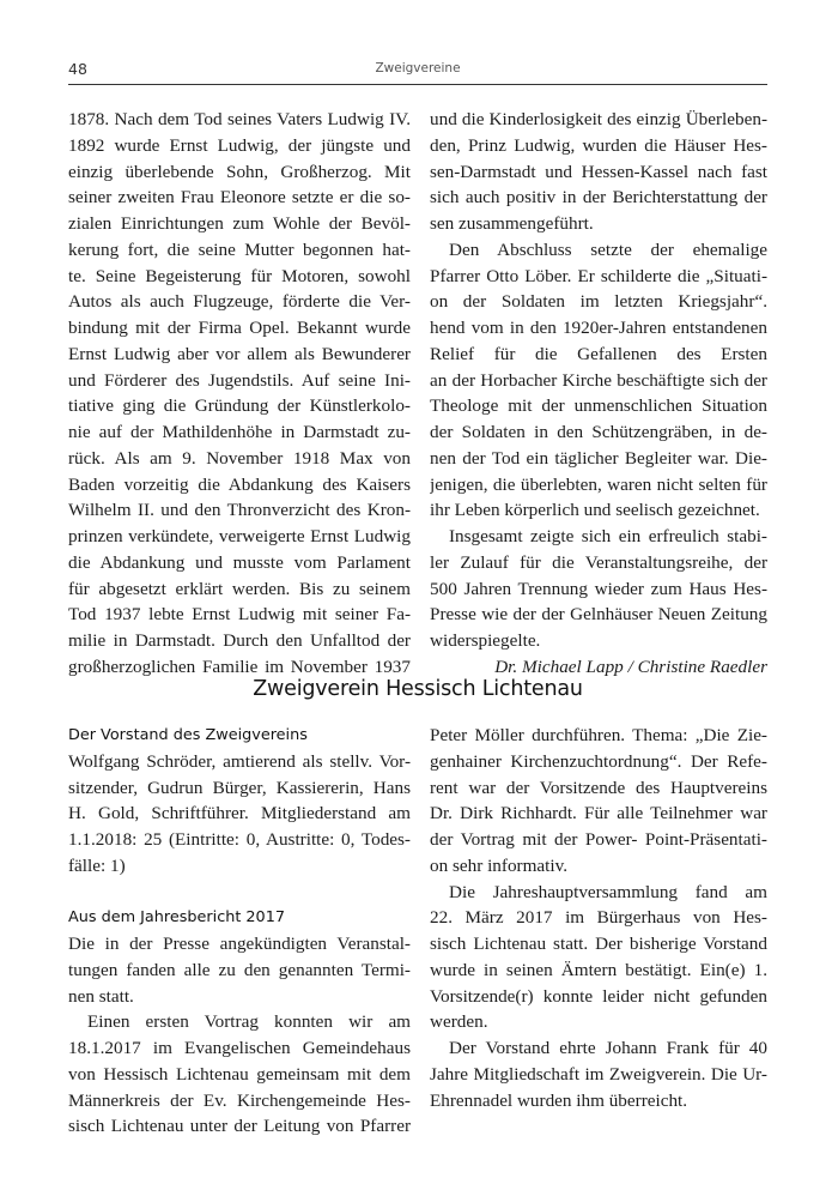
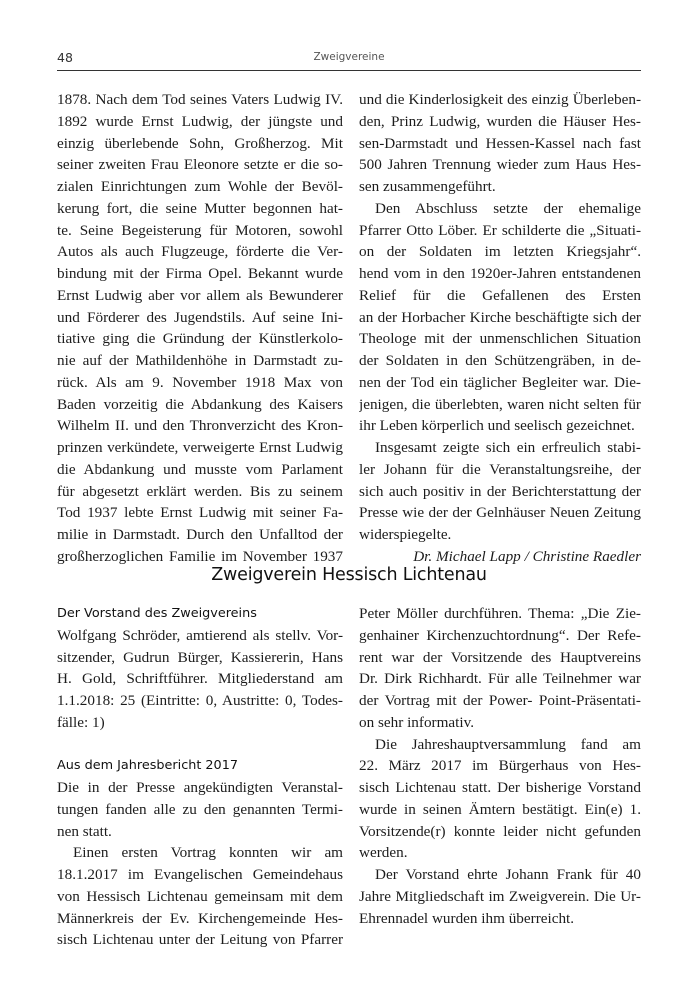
  48
  Zweigvereine
  1878. Nach dem Tod seines Vaters Ludwig IV.
  1892 wurde Ernst Ludwig, der jüngste und
  einzig überlebende Sohn, Großherzog. Mit
  seiner zweiten Frau Eleonore setzte er die so-
  zialen Einrichtungen zum Wohle der Bevöl-
  kerung fort, die seine Mutter begonnen hat-
  te. Seine Begeisterung für Motoren, sowohl
  Autos als auch Flugzeuge, förderte die Ver-
  bindung mit der Firma Opel. Bekannt wurde
  Ernst Ludwig aber vor allem als Bewunderer
  und Förderer des Jugendstils. Auf seine Ini-
  tiative ging die Gründung der Künstlerkolo-
  nie auf der Mathildenhöhe in Darmstadt zu-
  rück. Als am 9. November 1918 Max von
  Baden vorzeitig die Abdankung des Kaisers
  Wilhelm II. und den Thronverzicht des Kron-
  prinzen verkündete, verweigerte Ernst Ludwig
  die Abdankung und musste vom Parlament
  für abgesetzt erklärt werden. Bis zu seinem
  Tod 1937 lebte Ernst Ludwig mit seiner Fa-
  milie in Darmstadt. Durch den Unfalltod der
  großherzoglichen Familie im November 1937
  und die Kinderlosigkeit des einzig Überleben-
  den, Prinz Ludwig, wurden die Häuser Hes-
  sen-Darmstadt und Hessen-Kassel nach fast
- sich auch positiv in der Berichterstattung der
+ 500 Jahren Trennung wieder zum Haus Hes-
  sen zusammengeführt.
  Den Abschluss setzte der ehemalige
  Pfarrer Otto Löber. Er schilderte die „Situati-
  on der Soldaten im letzten Kriegsjahr“.
  hend vom in den 1920er-Jahren entstandenen
  Relief für die Gefallenen des Ersten
  an der Horbacher Kirche beschäftigte sich der
  Theologe mit der unmenschlichen Situation
  der Soldaten in den Schützengräben, in de-
  nen der Tod ein täglicher Begleiter war. Die-
  jenigen, die überlebten, waren nicht selten für
  ihr Leben körperlich und seelisch gezeichnet.
  Insgesamt zeigte sich ein erfreulich stabi-
- ler Zulauf für die Veranstaltungsreihe, der
+ ler Johann für die Veranstaltungsreihe, der
- 500 Jahren Trennung wieder zum Haus Hes-
+ sich auch positiv in der Berichterstattung der
  Presse wie der der Gelnhäuser Neuen Zeitung
  widerspiegelte.
  Dr. Michael Lapp / Christine Raedler
  Zweigverein Hessisch Lichtenau
  Der Vorstand des Zweigvereins
  Wolfgang Schröder, amtierend als stellv. Vor-
  sitzender, Gudrun Bürger, Kassiererin, Hans
  H. Gold, Schriftführer. Mitgliederstand am
  1.1.2018: 25 (Eintritte: 0, Austritte: 0, Todes-
  fälle: 1)
  Aus dem Jahresbericht 2017
  Die in der Presse angekündigten Veranstal-
  tungen fanden alle zu den genannten Termi-
  nen statt.
  Einen ersten Vortrag konnten wir am
  18.1.2017 im Evangelischen Gemeindehaus
  von Hessisch Lichtenau gemeinsam mit dem
  Männerkreis der Ev. Kirchengemeinde Hes-
  sisch Lichtenau unter der Leitung von Pfarrer
  Peter Möller durchführen. Thema: „Die Zie-
  genhainer Kirchenzuchtordnung“. Der Refe-
  rent war der Vorsitzende des Hauptvereins
  Dr. Dirk Richhardt. Für alle Teilnehmer war
  der Vortrag mit der Power- Point-Präsentati-
  on sehr informativ.
  Die Jahreshauptversammlung fand am
  22. März 2017 im Bürgerhaus von Hes-
  sisch Lichtenau statt. Der bisherige Vorstand
  wurde in seinen Ämtern bestätigt. Ein(e) 1.
  Vorsitzende(r) konnte leider nicht gefunden
  werden.
  Der Vorstand ehrte Johann Frank für 40
  Jahre Mitgliedschaft im Zweigverein. Die Ur-
  Ehrennadel wurden ihm überreicht.
